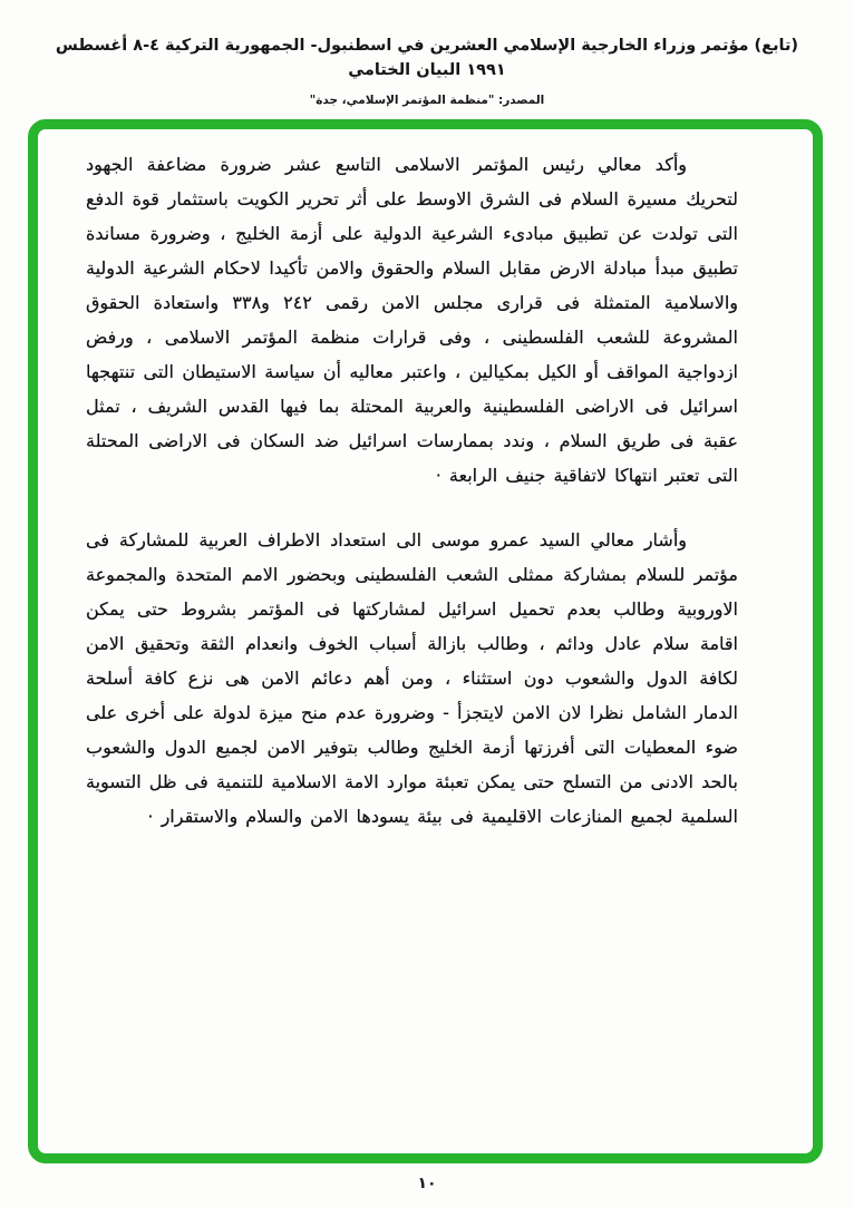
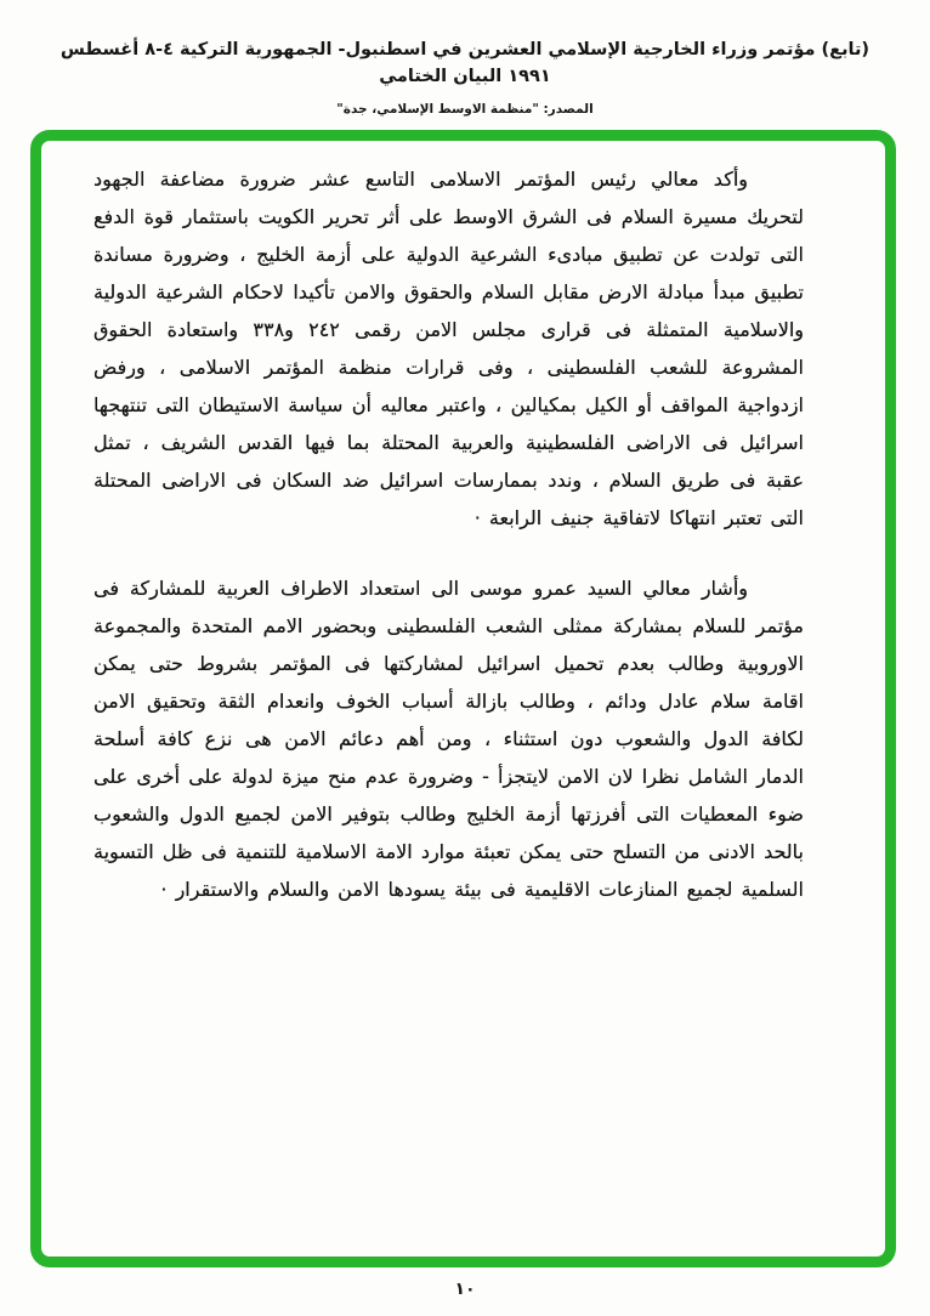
  (تابع) مؤتمر وزراء الخارجية الإسلامي العشرين في اسطنبول- الجمهورية التركية ٤-٨ أغسطس ١٩٩١ البيان الختامي
- المصدر: "منظمة المؤتمر الإسلامي، جدة"
+ المصدر: "منظمة الاوسط الإسلامي، جدة"
  وأكد معالي رئيس المؤتمر الاسلامى التاسع عشر ضرورة مضاعفة الجهود لتحريك مسيرة السلام فى الشرق الاوسط على أثر تحرير الكويت باستثمار قوة الدفع التى تولدت عن تطبيق مبادىء الشرعية الدولية على أزمة الخليج ، وضرورة مساندة تطبيق مبدأ مبادلة الارض مقابل السلام والحقوق والامن تأكيدا لاحكام الشرعية الدولية والاسلامية المتمثلة فى قرارى مجلس الامن رقمى ٢٤٢ و٣٣٨ واستعادة الحقوق المشروعة للشعب الفلسطينى ، وفى قرارات منظمة المؤتمر الاسلامى ، ورفض ازدواجية المواقف أو الكيل بمكيالين ، واعتبر معاليه أن سياسة الاستيطان التى تنتهجها اسرائيل فى الاراضى الفلسطينية والعربية المحتلة بما فيها القدس الشريف ، تمثل عقبة فى طريق السلام ، وندد بممارسات اسرائيل ضد السكان فى الاراضى المحتلة التى تعتبر انتهاكا لاتفاقية جنيف الرابعة ·
  وأشار معالي السيد عمرو موسى الى استعداد الاطراف العربية للمشاركة فى مؤتمر للسلام بمشاركة ممثلى الشعب الفلسطينى وبحضور الامم المتحدة والمجموعة الاوروبية وطالب بعدم تحميل اسرائيل لمشاركتها فى المؤتمر بشروط حتى يمكن اقامة سلام عادل ودائم ، وطالب بازالة أسباب الخوف وانعدام الثقة وتحقيق الامن لكافة الدول والشعوب دون استثناء ، ومن أهم دعائم الامن هى نزع كافة أسلحة الدمار الشامل نظرا لان الامن لايتجزأ - وضرورة عدم منح ميزة لدولة على أخرى على ضوء المعطيات التى أفرزتها أزمة الخليج وطالب بتوفير الامن لجميع الدول والشعوب بالحد الادنى من التسلح حتى يمكن تعبئة موارد الامة الاسلامية للتنمية فى ظل التسوية السلمية لجميع المنازعات الاقليمية فى بيئة يسودها الامن والسلام والاستقرار ·
  ١٠
